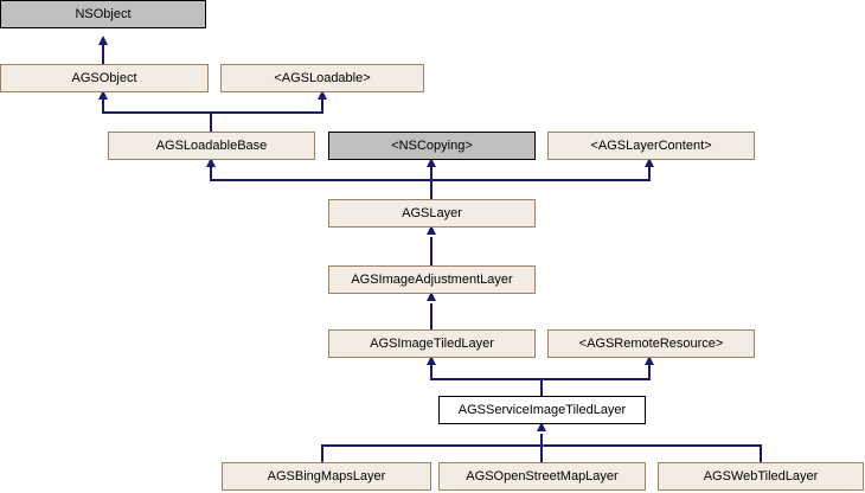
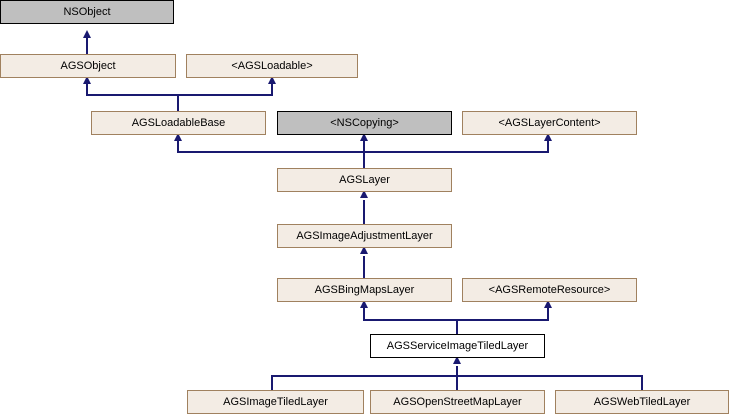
  NSObject
  AGSObject
  <AGSLoadable>
  AGSLoadableBase
  <NSCopying>
  <AGSLayerContent>
  AGSLayer
  AGSImageAdjustmentLayer
- AGSImageTiledLayer
+ AGSBingMapsLayer
  <AGSRemoteResource>
  AGSServiceImageTiledLayer
- AGSBingMapsLayer
+ AGSImageTiledLayer
  AGSOpenStreetMapLayer
  AGSWebTiledLayer
